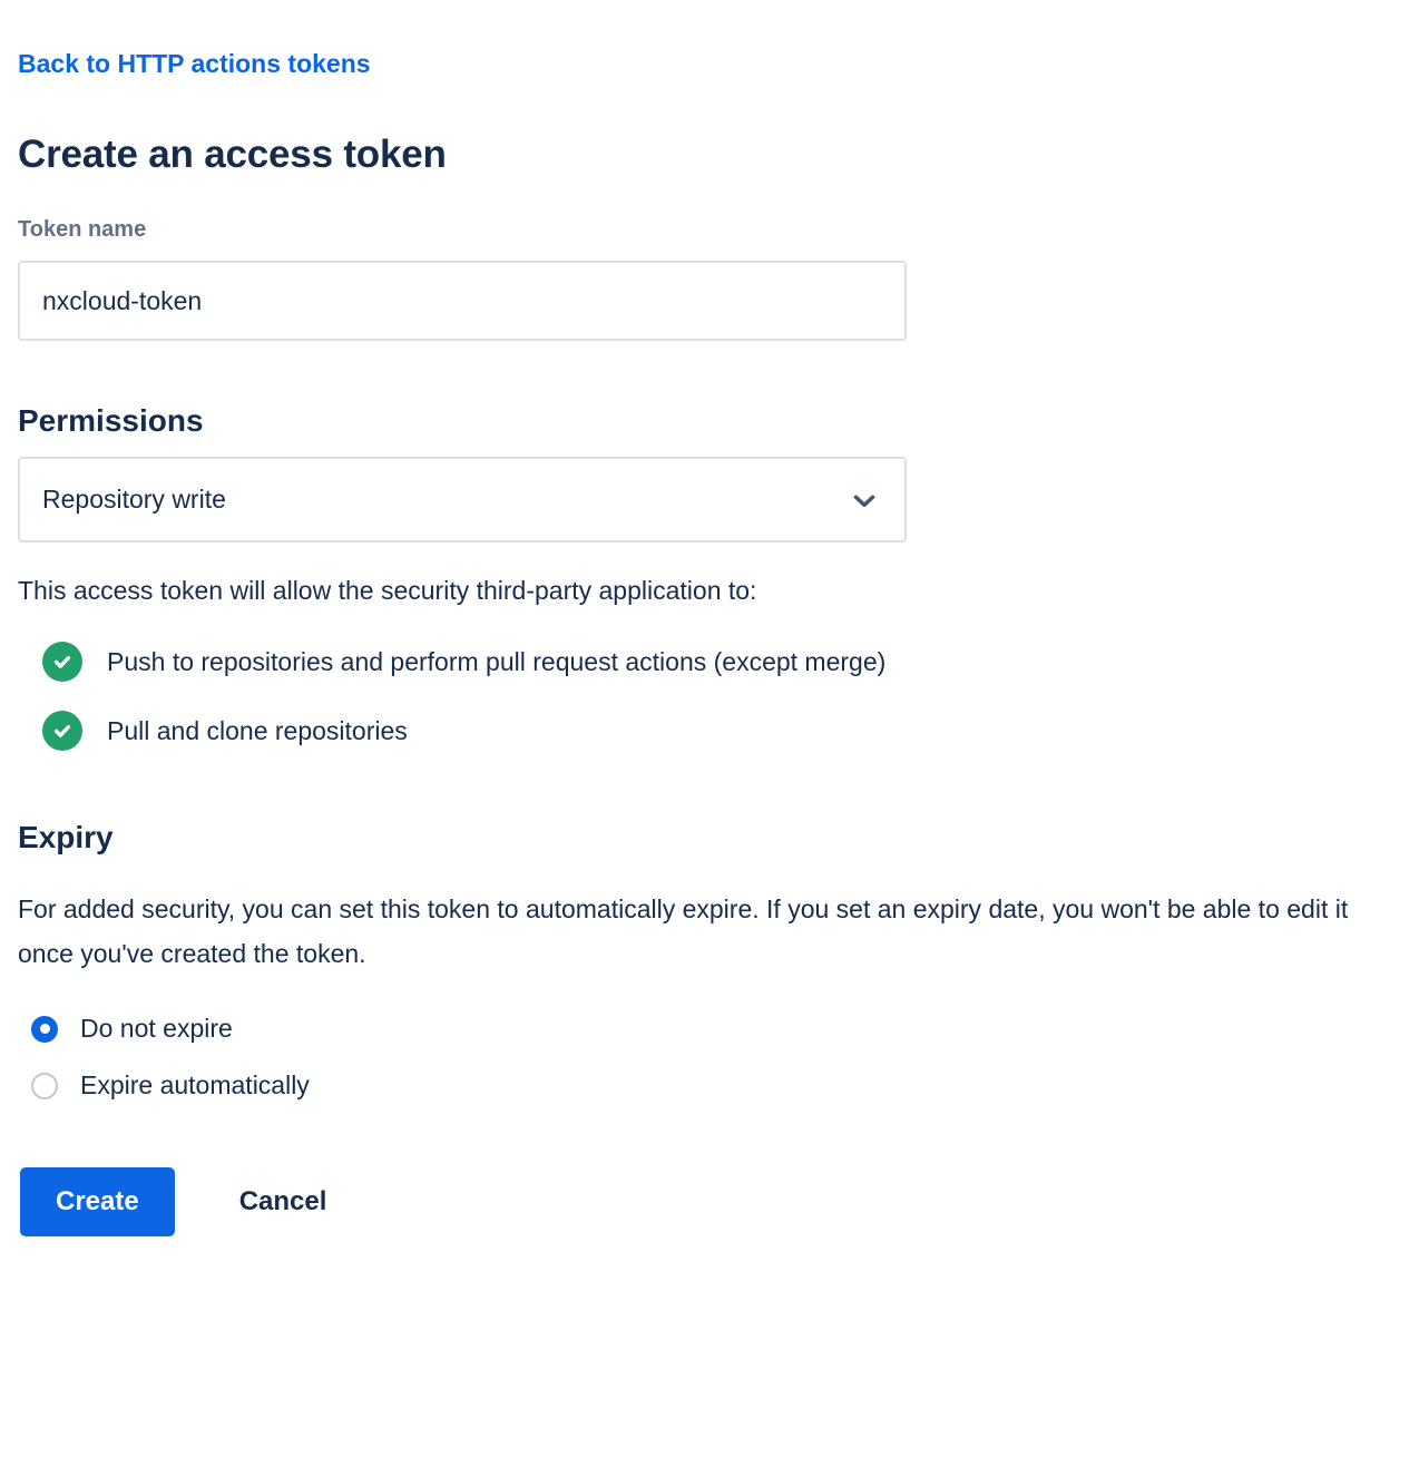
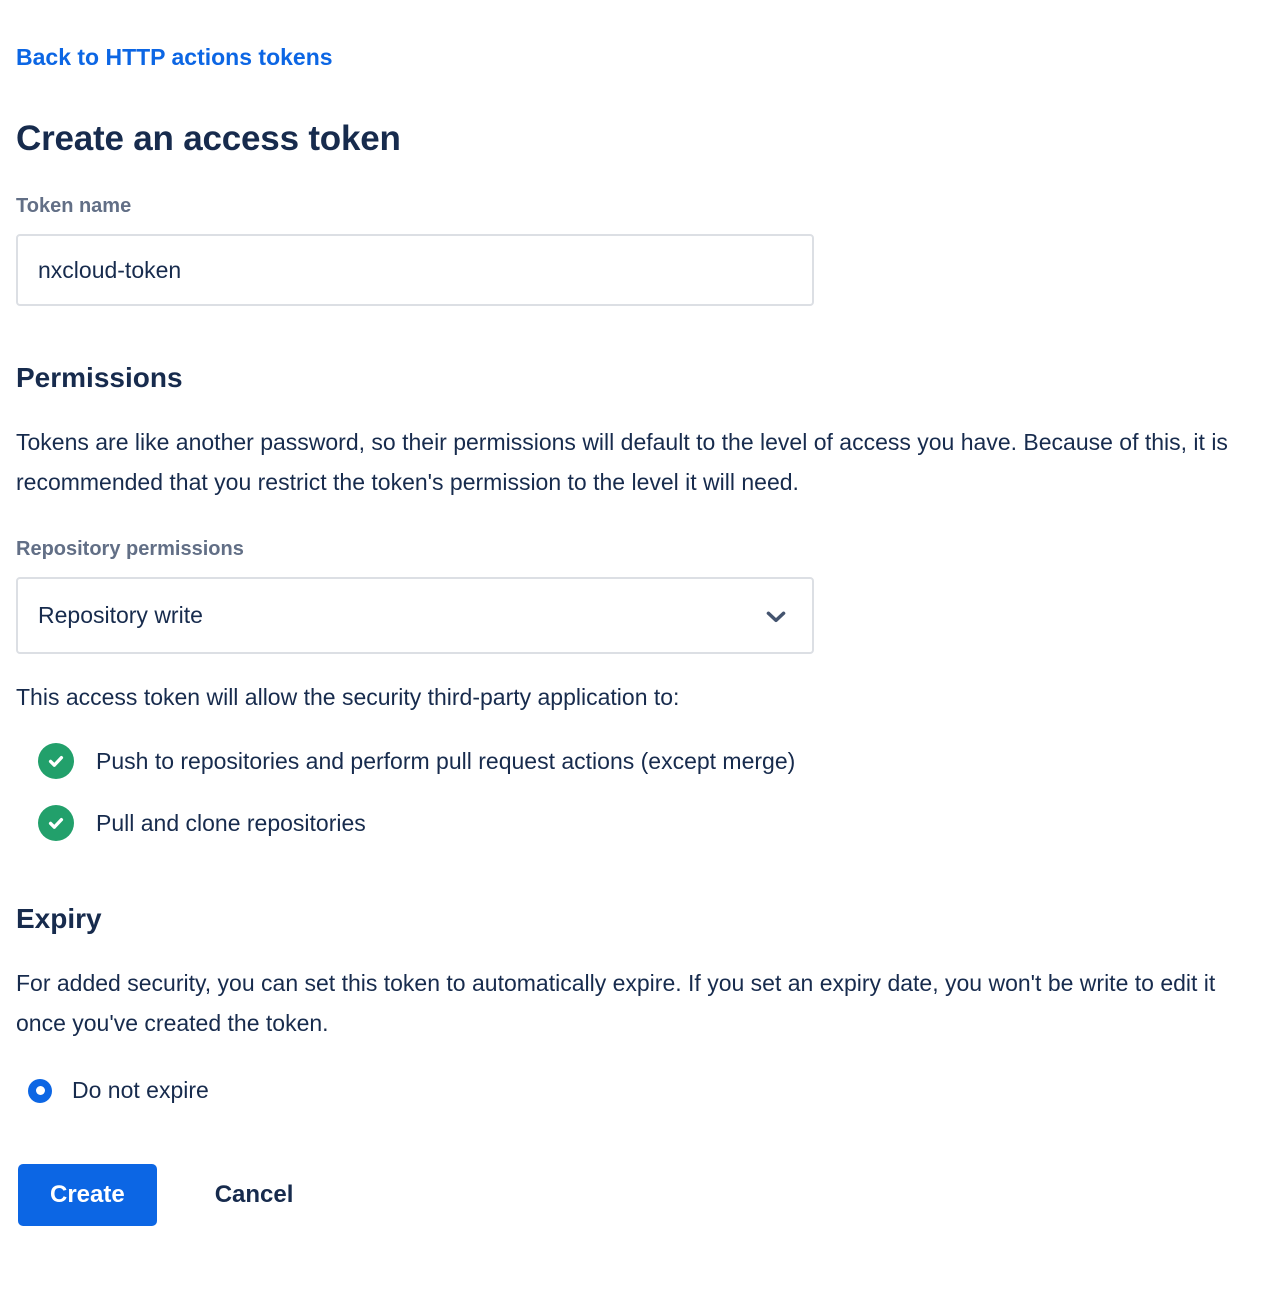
  Back to HTTP actions tokens
  Create an access token
  Token name
  nxcloud-token
  Permissions
+ Tokens are like another password, so their permissions will default to the level of access you have. Because of this, it is recommended that you restrict the token's permission to the level it will need.
+ Repository permissions
  Repository write
  This access token will allow the security third-party application to:
  Push to repositories and perform pull request actions (except merge)
  Pull and clone repositories
  Expiry
- For added security, you can set this token to automatically expire. If you set an expiry date, you won't be able to edit it once you've created the token.
+ For added security, you can set this token to automatically expire. If you set an expiry date, you won't be write to edit it once you've created the token.
  Do not expire
- Expire automatically
  Create
  Cancel
